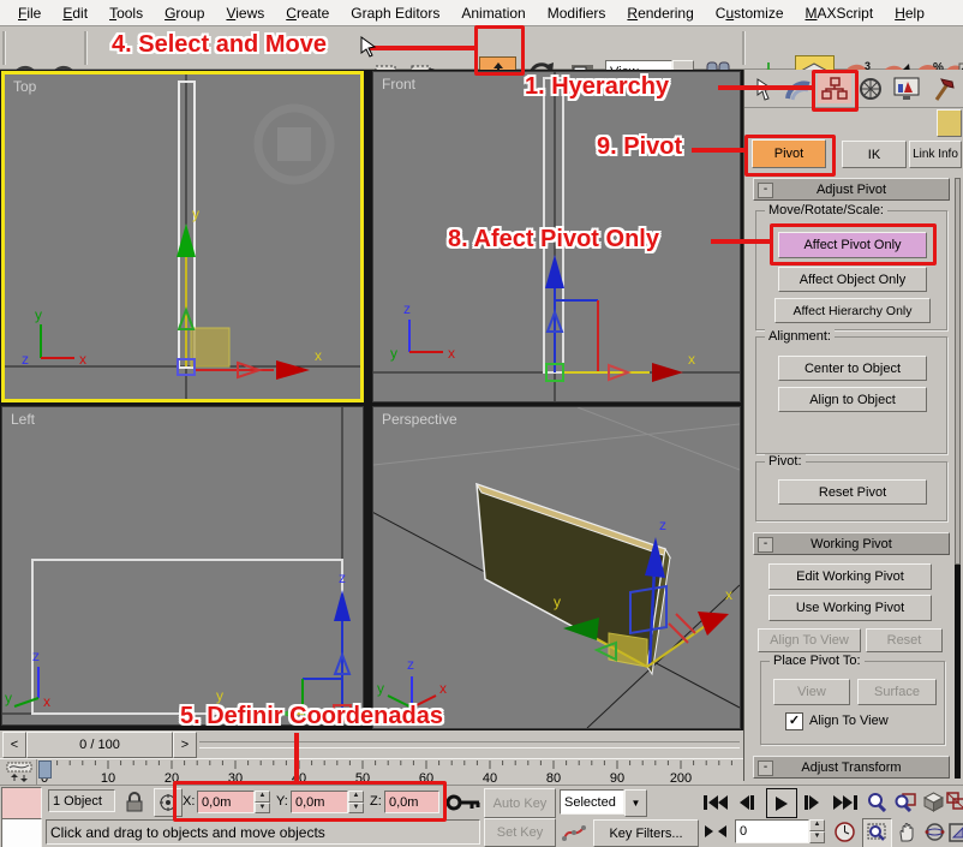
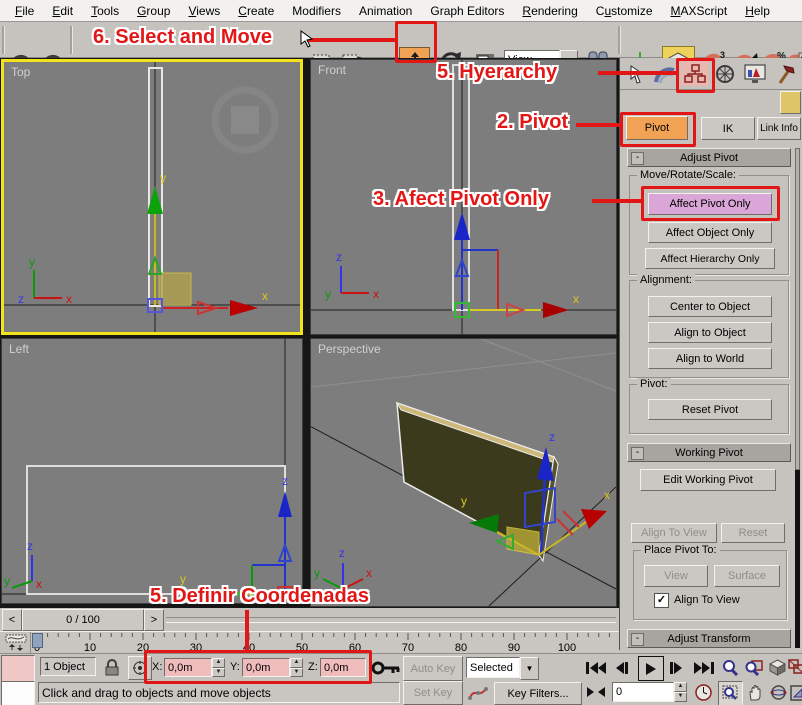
  File
  Edit
  Tools
  Group
  Views
  Create
- Graph Editors
+ Modifiers
  Animation
- Modifiers
+ Graph Editors
  Rendering
  Customize
  MAXScript
  Help
  3
  %
  y
  x
  y
  x
  z
  Top
  x
  z
  x
  y
  Front
  z
  y
  z
  y
  x
  Left
  z
  y
  x
  z
  y
  x
  Perspective
  Pivot
  IK
  Link Info
  -
  Adjust Pivot
  Move/Rotate/Scale:
  Affect Pivot Only
  Affect Object Only
  Affect Hierarchy Only
  Alignment:
  Center to Object
  Align to Object
+ Align to World
  Pivot:
  Reset Pivot
  -
  Working Pivot
  Edit Working Pivot
- Use Working Pivot
  Align To View
  Reset
  Place Pivot To:
  View
  Surface
  ✓
  Align To View
  -
  Adjust Transform
  <
  0 / 100
  >
  0
  10
  20
  30
  50
  60
- 40
+ 70
  80
  90
- 200
+ 100
  1 Object
  X:
  0,0m
  Y:
  0,0m
  Z:
  0,0m
  Click and drag to objects and move objects
  Auto Key
  Set Key
  Selected
  ▼
  Key Filters...
  0
- 4. Select and Move
+ 6. Select and Move
- 1. Hyerarchy
+ 5. Hyerarchy
- 9. Pivot
+ 2. Pivot
- 8. Afect Pivot Only
+ 3. Afect Pivot Only
  5. Definir Coordenadas
